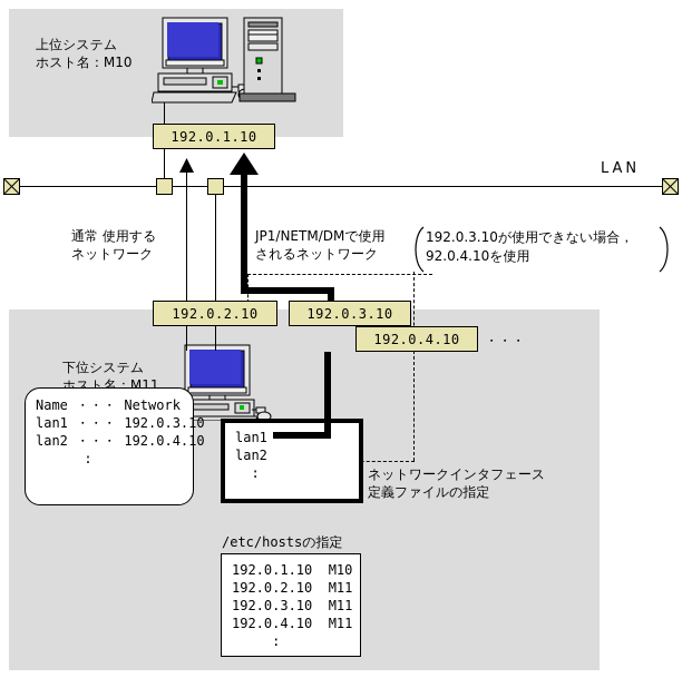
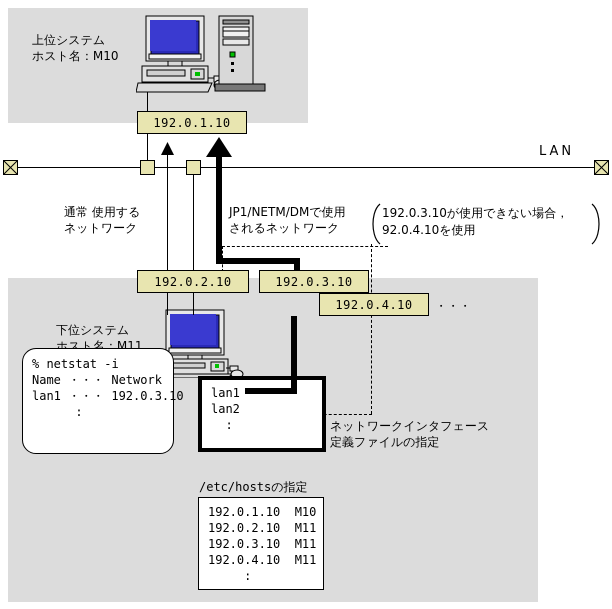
  上位システム
  ホスト名：M10
  192.0.1.10
  LAN
  通常 使用する
  ネットワーク
  JP1/NETM/DMで使用
  されるネットワーク
  192.0.3.10が使用できない場合，
  92.0.4.10を使用
  192.0.2.10
  192.0.3.10
  192.0.4.10
  ・・・
  下位システム
  ホスト名：M11
+ % netstat -i
  Name ・・・ Network
  lan1 ・・・ 192.0.3.10
- lan2 ・・・ 192.0.4.10
  :
  lan1
  lan2
  :
  ネットワークインタフェース
  定義ファイルの指定
  /etc/hostsの指定
  192.0.1.10 M10
  192.0.2.10 M11
  192.0.3.10 M11
  192.0.4.10 M11
  :
